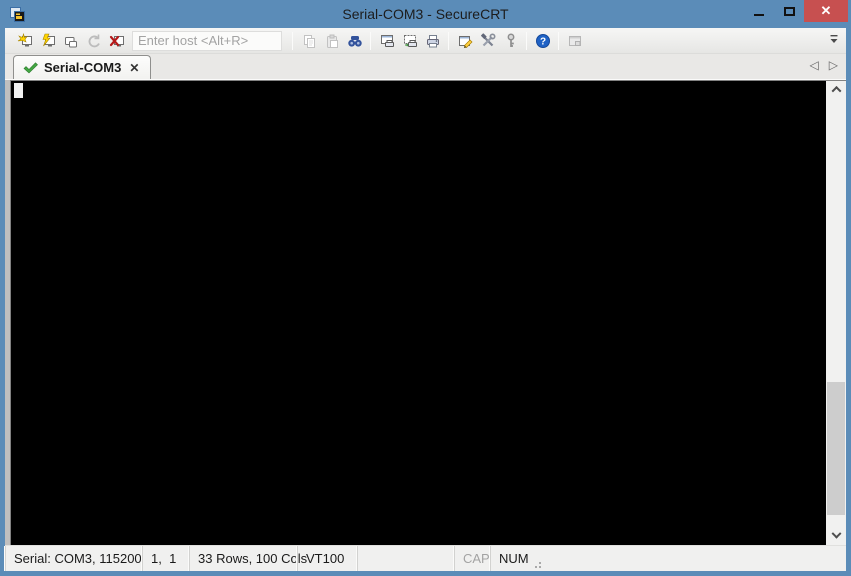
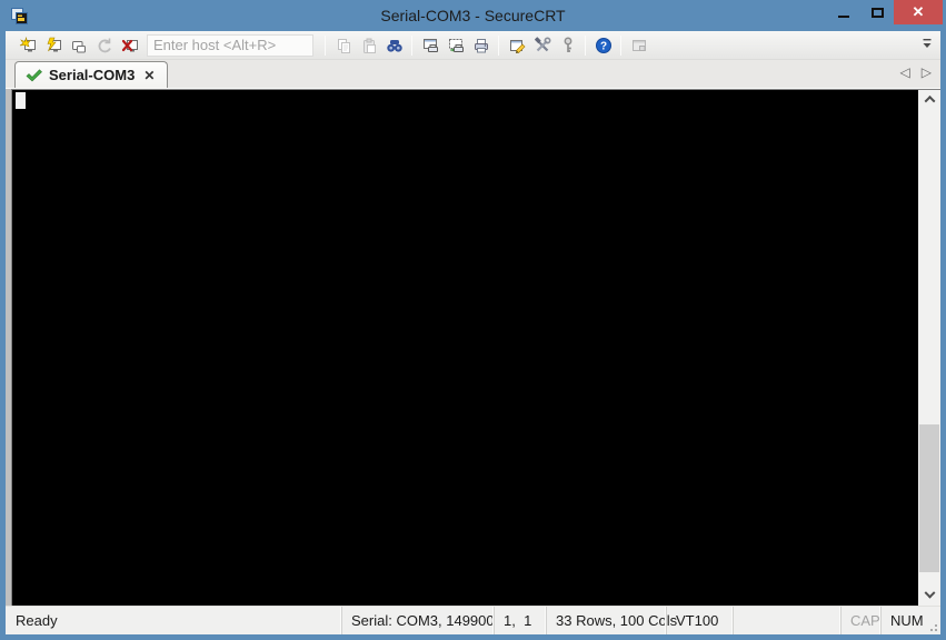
  Serial-COM3 - SecureCRT
  ✕
  Enter host <Alt+R>
  ?
  Serial-COM3
  ✕
  ◁
  ▷
+ Ready
- Serial: COM3, 115200
+ Serial: COM3, 149900
  1, 1
  33 Rows, 100 Co
  VT100
  CAP
  NUM
